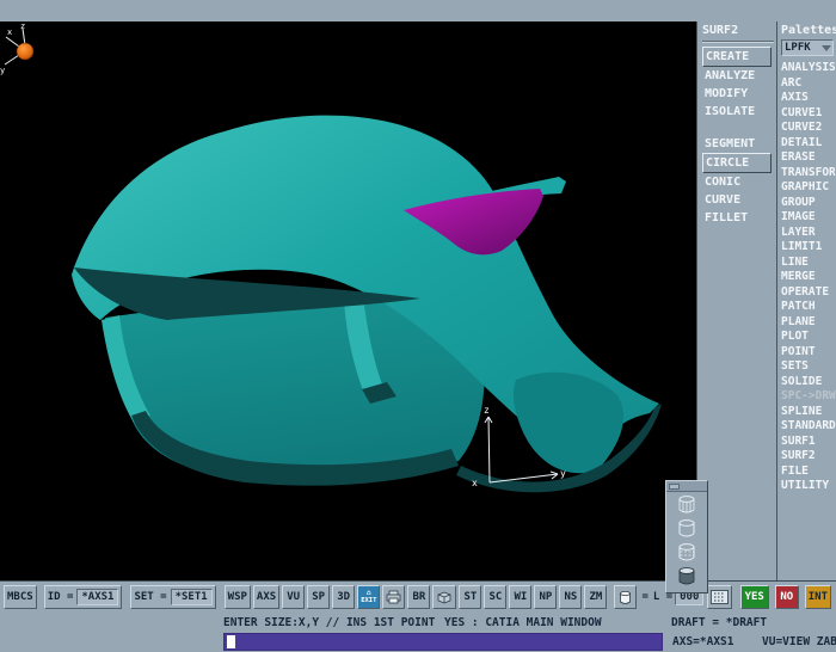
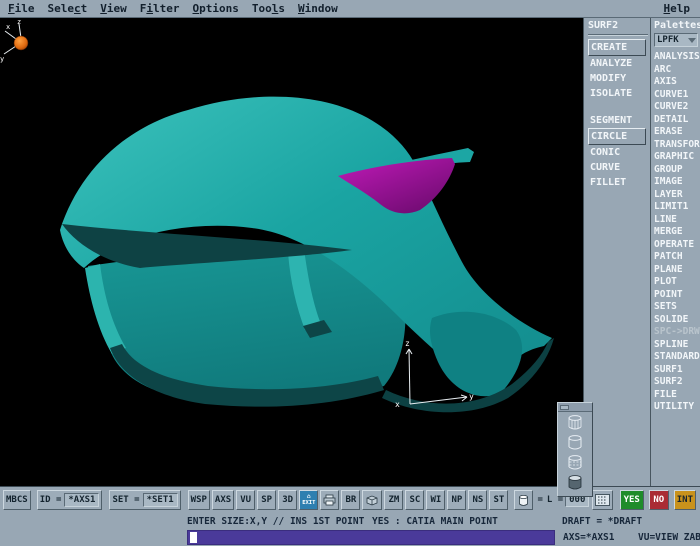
+ File
+ Select
+ View
+ Filter
+ Options
+ Tools
+ Window
+ Help
  z
  y
  x
  z
  x
  y
  SURF2
  CREATE
  ANALYZE
  MODIFY
  ISOLATE
  SEGMENT
  CIRCLE
  CONIC
  CURVE
  FILLET
  Palettes
  LPFK
  ANALYSIS
  ARC
  AXIS
  CURVE1
  CURVE2
  DETAIL
  ERASE
  TRANSFOR
  GRAPHIC
  GROUP
  IMAGE
  LAYER
  LIMIT1
  LINE
  MERGE
  OPERATE
  PATCH
  PLANE
  PLOT
  POINT
  SETS
  SOLIDE
  SPC->DRW
  SPLINE
  STANDARD
  SURF1
  SURF2
  FILE
  UTILITY
  MBCS
  ID =
  *AXS1
  SET =
  *SET1
  WSP
  AXS
  VU
  SP
  3D
  BR
- ST
+ ZM
  SC
  WI
  NP
  NS
- ZM
+ ST
  =
  L =
  000
  YES
  NO
  INT
  ENTER SIZE:X,Y // INS 1ST POINT
- YES : CATIA MAIN WINDOW
+ YES : CATIA MAIN POINT
  DRAFT = *DRAFT
  AXS=*AXS1
  VU=VIEW ZAB
